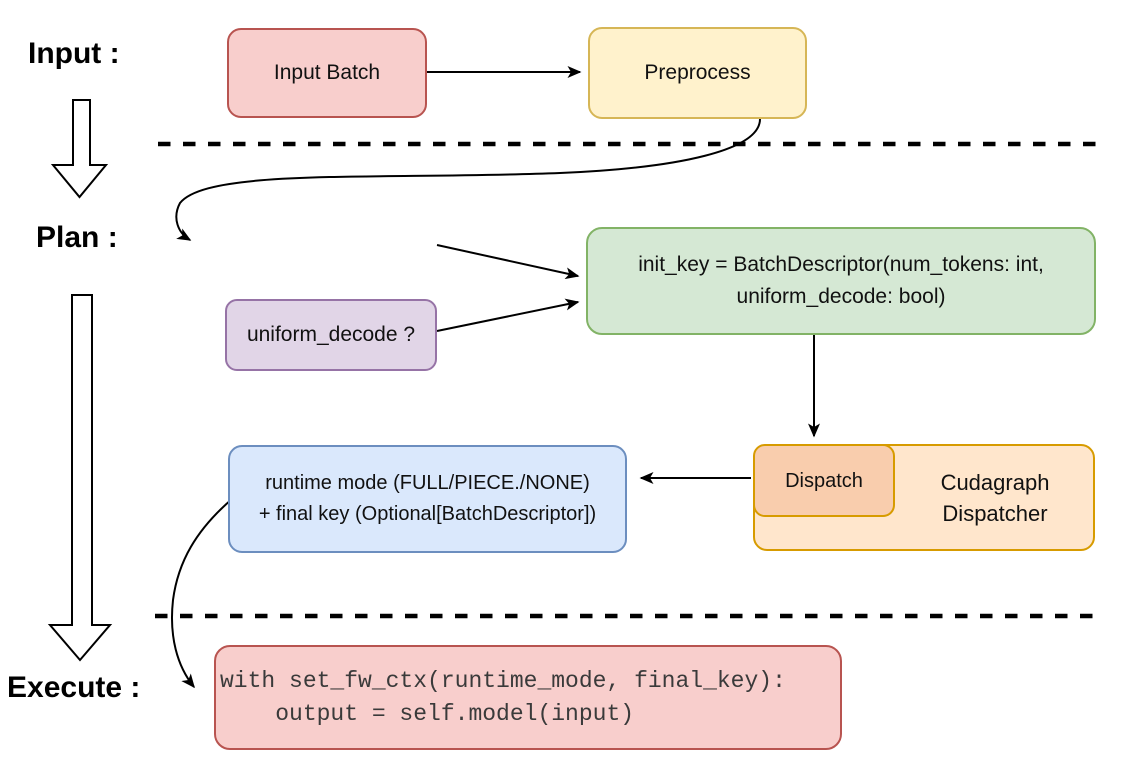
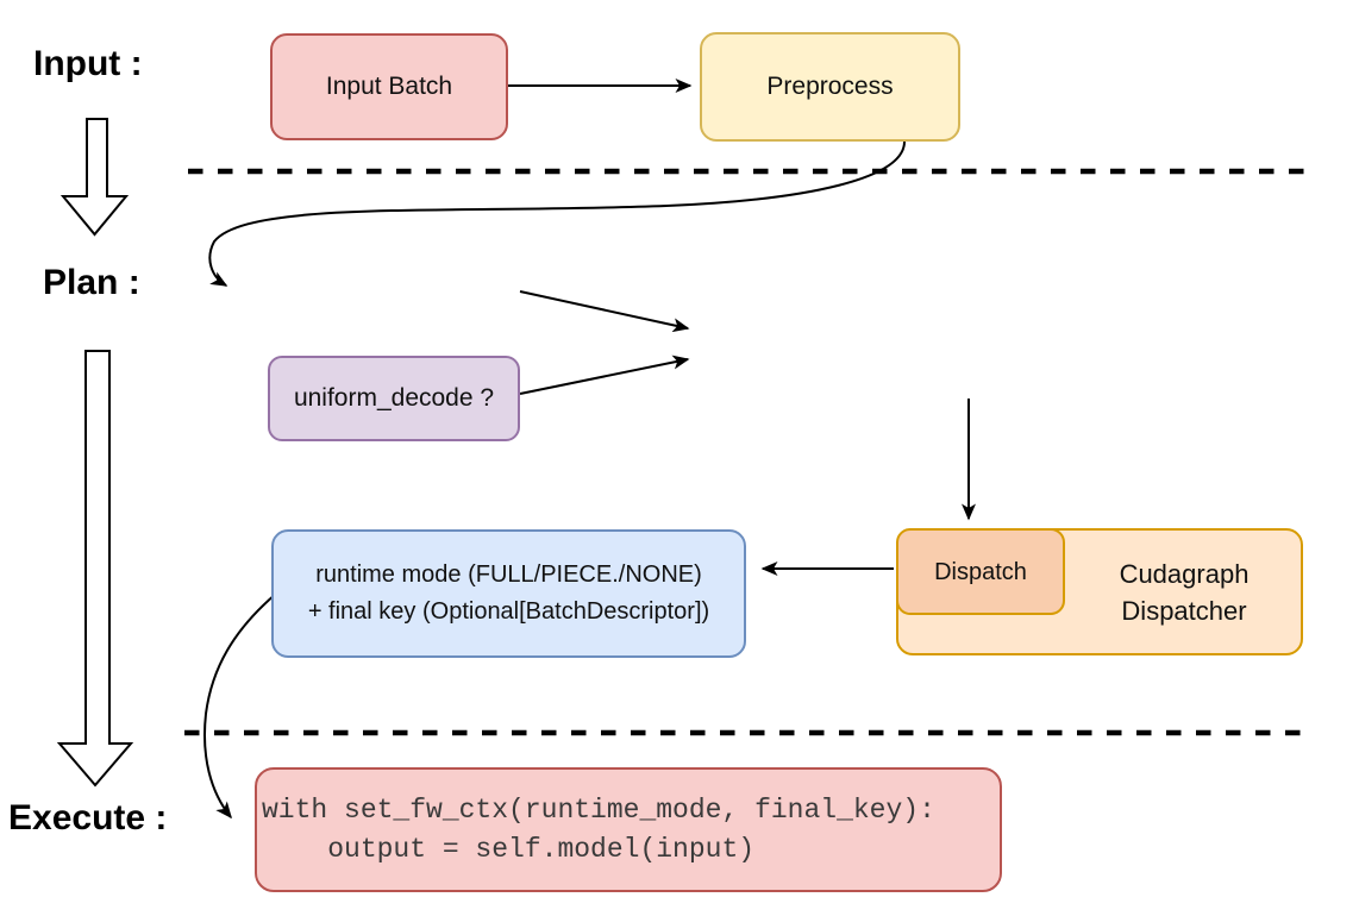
  Input :
  Plan :
  Execute :
  Input Batch
  Preprocess
  uniform_decode ?
- init_key = BatchDescriptor(num_tokens: int,
- uniform_decode: bool)
  Cudagraph
  Dispatcher
  Dispatch
  runtime mode (FULL/PIECE./NONE)
  + final key (Optional[BatchDescriptor])
  with set_fw_ctx(runtime_mode, final_key):
  output = self.model(input)
